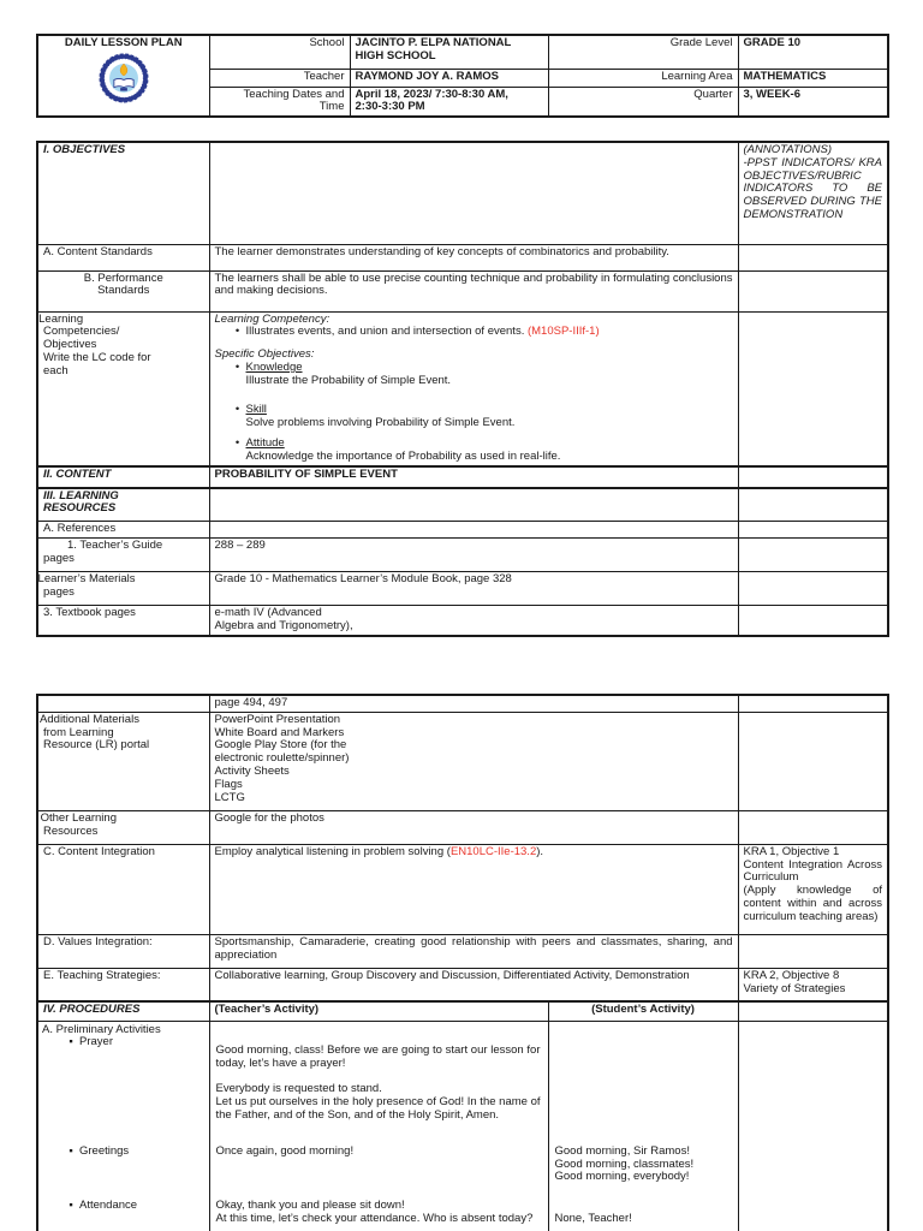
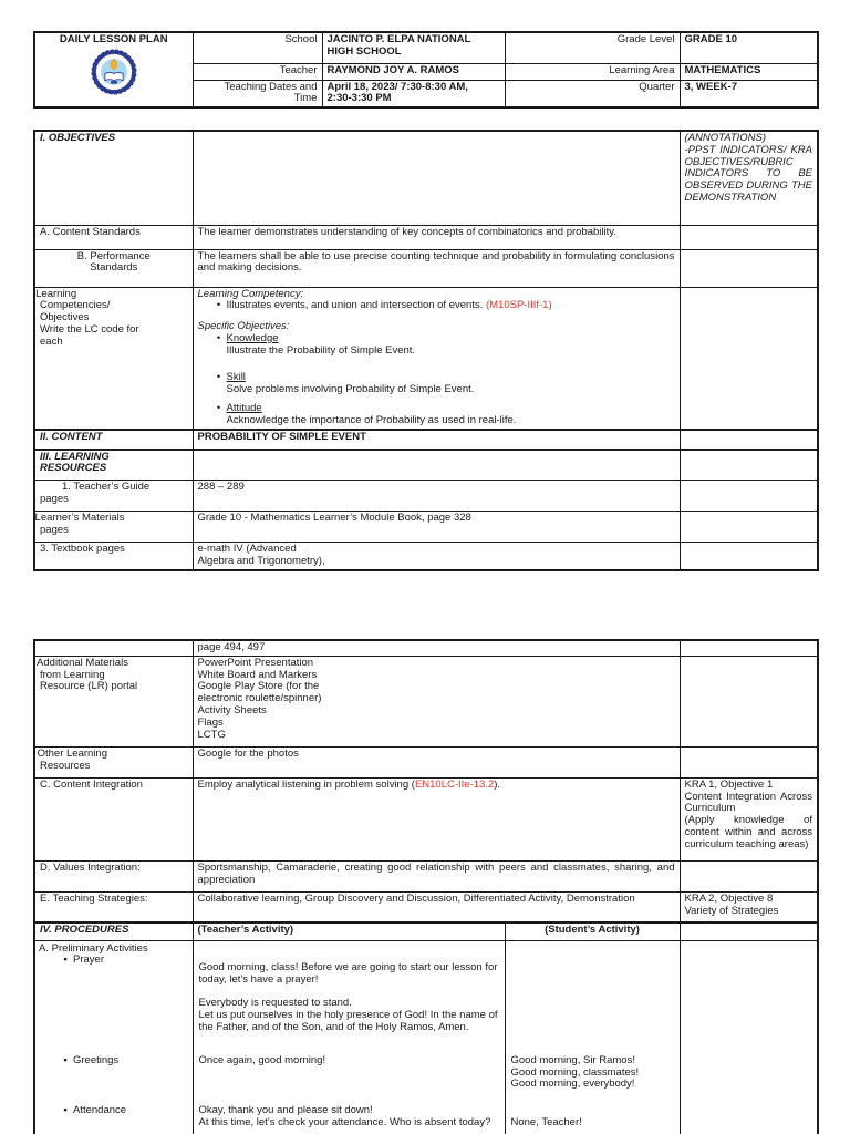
  DAILY LESSON PLAN	School	JACINTO P. ELPA NATIONAL HIGH SCHOOL	Grade Level	GRADE 10
  Teacher	RAYMOND JOY A. RAMOS	Learning Area	MATHEMATICS
- Teaching Dates and Time	April 18, 2023/ 7:30-8:30 AM, 2:30-3:30 PM	Quarter	3, WEEK-6
+ Teaching Dates and Time	April 18, 2023/ 7:30-8:30 AM, 2:30-3:30 PM	Quarter	3, WEEK-7
  I. OBJECTIVES		(ANNOTATIONS) -PPST INDICATORS/ KRA OBJECTIVES/RUBRIC INDICATORS TO BE OBSERVED DURING THE DEMONSTRATION
  A. Content Standards	The learner demonstrates understanding of key concepts of combinatorics and probability.
  B. Performance Standards	The learners shall be able to use precise counting technique and probability in formulating conclusions and making decisions.
  Learning Competencies/ Objectives Write the LC code for each	Learning Competency: • Illustrates events, and union and intersection of events. (M10SP-IIIf-1) Specific Objectives: • Knowledge Illustrate the Probability of Simple Event. • Skill Solve problems involving Probability of Simple Event. • Attitude Acknowledge the importance of Probability as used in real-life.
  II. CONTENT	PROBABILITY OF SIMPLE EVENT
  III. LEARNING RESOURCES
- A. References
  1. Teacher’s Guide pages	288 – 289
  Learner’s Materials pages	Grade 10 - Mathematics Learner’s Module Book, page 328
  3. Textbook pages	e-math IV (Advanced Algebra and Trigonometry),
  	page 494, 497
  Additional Materials from Learning Resource (LR) portal	PowerPoint Presentation White Board and Markers Google Play Store (for the electronic roulette/spinner) Activity Sheets Flags LCTG
  Other Learning Resources	Google for the photos
  C. Content Integration	Employ analytical listening in problem solving (EN10LC-IIe-13.2).	KRA 1, Objective 1 Content Integration Across Curriculum (Apply knowledge of content within and across curriculum teaching areas)
  D. Values Integration:	Sportsmanship, Camaraderie, creating good relationship with peers and classmates, sharing, and appreciation
  E. Teaching Strategies:	Collaborative learning, Group Discovery and Discussion, Differentiated Activity, Demonstration	KRA 2, Objective 8 Variety of Strategies
  IV. PROCEDURES	(Teacher’s Activity)	(Student’s Activity)
- A. Preliminary Activities ▪ Prayer ▪ Greetings ▪ Attendance	Good morning, class! Before we are going to start our lesson for today, let’s have a prayer! Everybody is requested to stand. Let us put ourselves in the holy presence of God! In the name of the Father, and of the Son, and of the Holy Spirit, Amen. Once again, good morning! Okay, thank you and please sit down! At this time, let’s check your attendance. Who is absent today?	Good morning, Sir Ramos! Good morning, classmates! Good morning, everybody! None, Teacher!
+ A. Preliminary Activities ▪ Prayer ▪ Greetings ▪ Attendance	Good morning, class! Before we are going to start our lesson for today, let’s have a prayer! Everybody is requested to stand. Let us put ourselves in the holy presence of God! In the name of the Father, and of the Son, and of the Holy Ramos, Amen. Once again, good morning! Okay, thank you and please sit down! At this time, let’s check your attendance. Who is absent today?	Good morning, Sir Ramos! Good morning, classmates! Good morning, everybody! None, Teacher!
